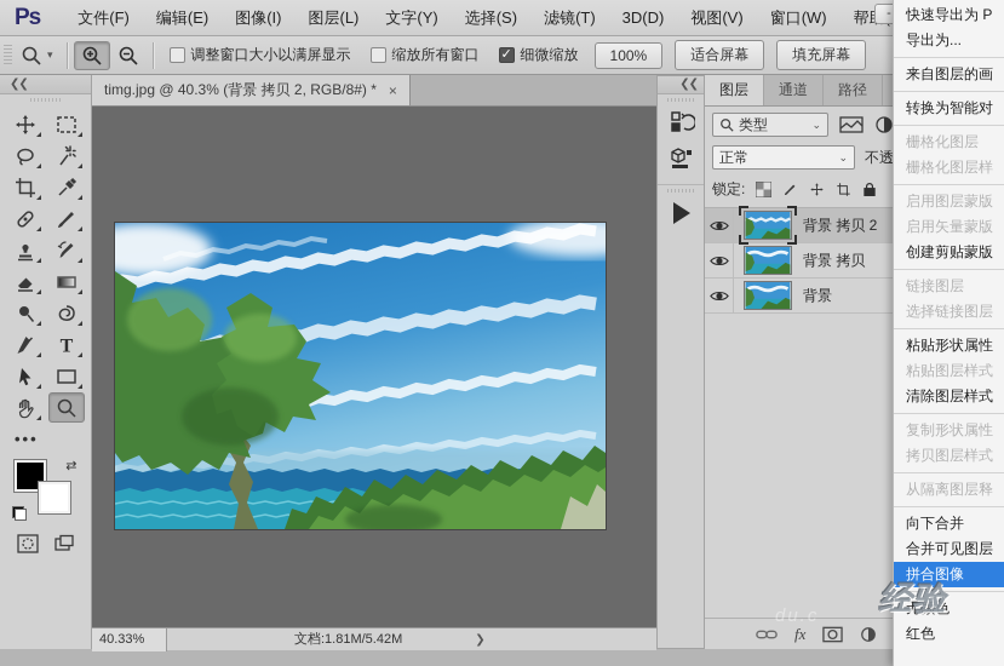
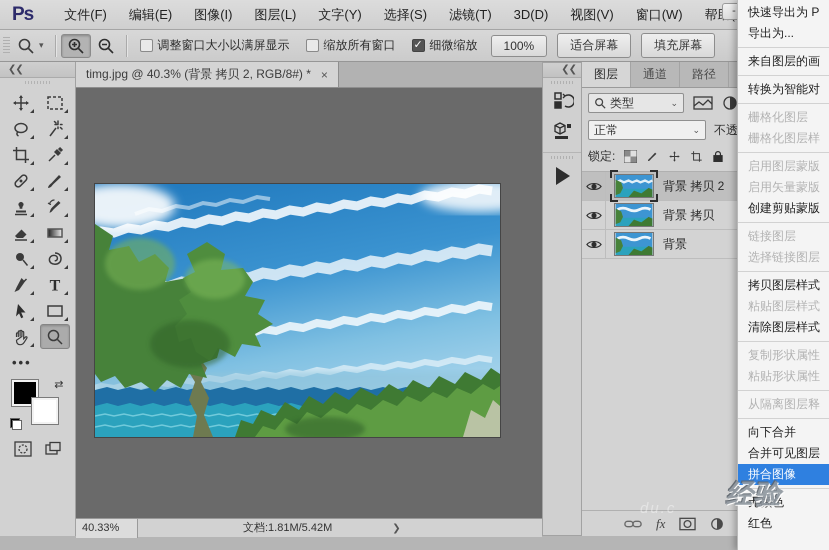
  Ps
  文件(F)
  编辑(E)
  图像(I)
  图层(L)
  文字(Y)
  选择(S)
  滤镜(T)
  3D(D)
  视图(V)
  窗口(W)
  -
  ▾
  调整窗口大小以满屏显示
  缩放所有窗口
  细微缩放
  100%
  适合屏幕
  填充屏幕
  ❮❮
  T
  •••
  ⇄
  timg.jpg @ 40.3% (背景 拷贝 2, RGB/8#) *
  ×
  40.33%
  文档:1.81M/5.42M
  ❯
  ❮❮
  图层
  通道
  路径
  类型
  ⌄
  正常
  ⌄
  锁定:
  背景 拷贝 2
  背景 拷贝
  背景
  fx
  快速导出为 P
  导出为...
  来自图层的画
  转换为智能对
  栅格化图层
  栅格化图层样
  启用图层蒙版
  启用矢量蒙版
  创建剪贴蒙版
  链接图层
  选择链接图层
- 粘贴形状属性
+ 拷贝图层样式
  粘贴图层样式
  清除图层样式
  复制形状属性
- 拷贝图层样式
+ 粘贴形状属性
  从隔离图层释
  向下合并
  合并可见图层
  拼合图像
  无颜色
  红色
  du.c
  经验
